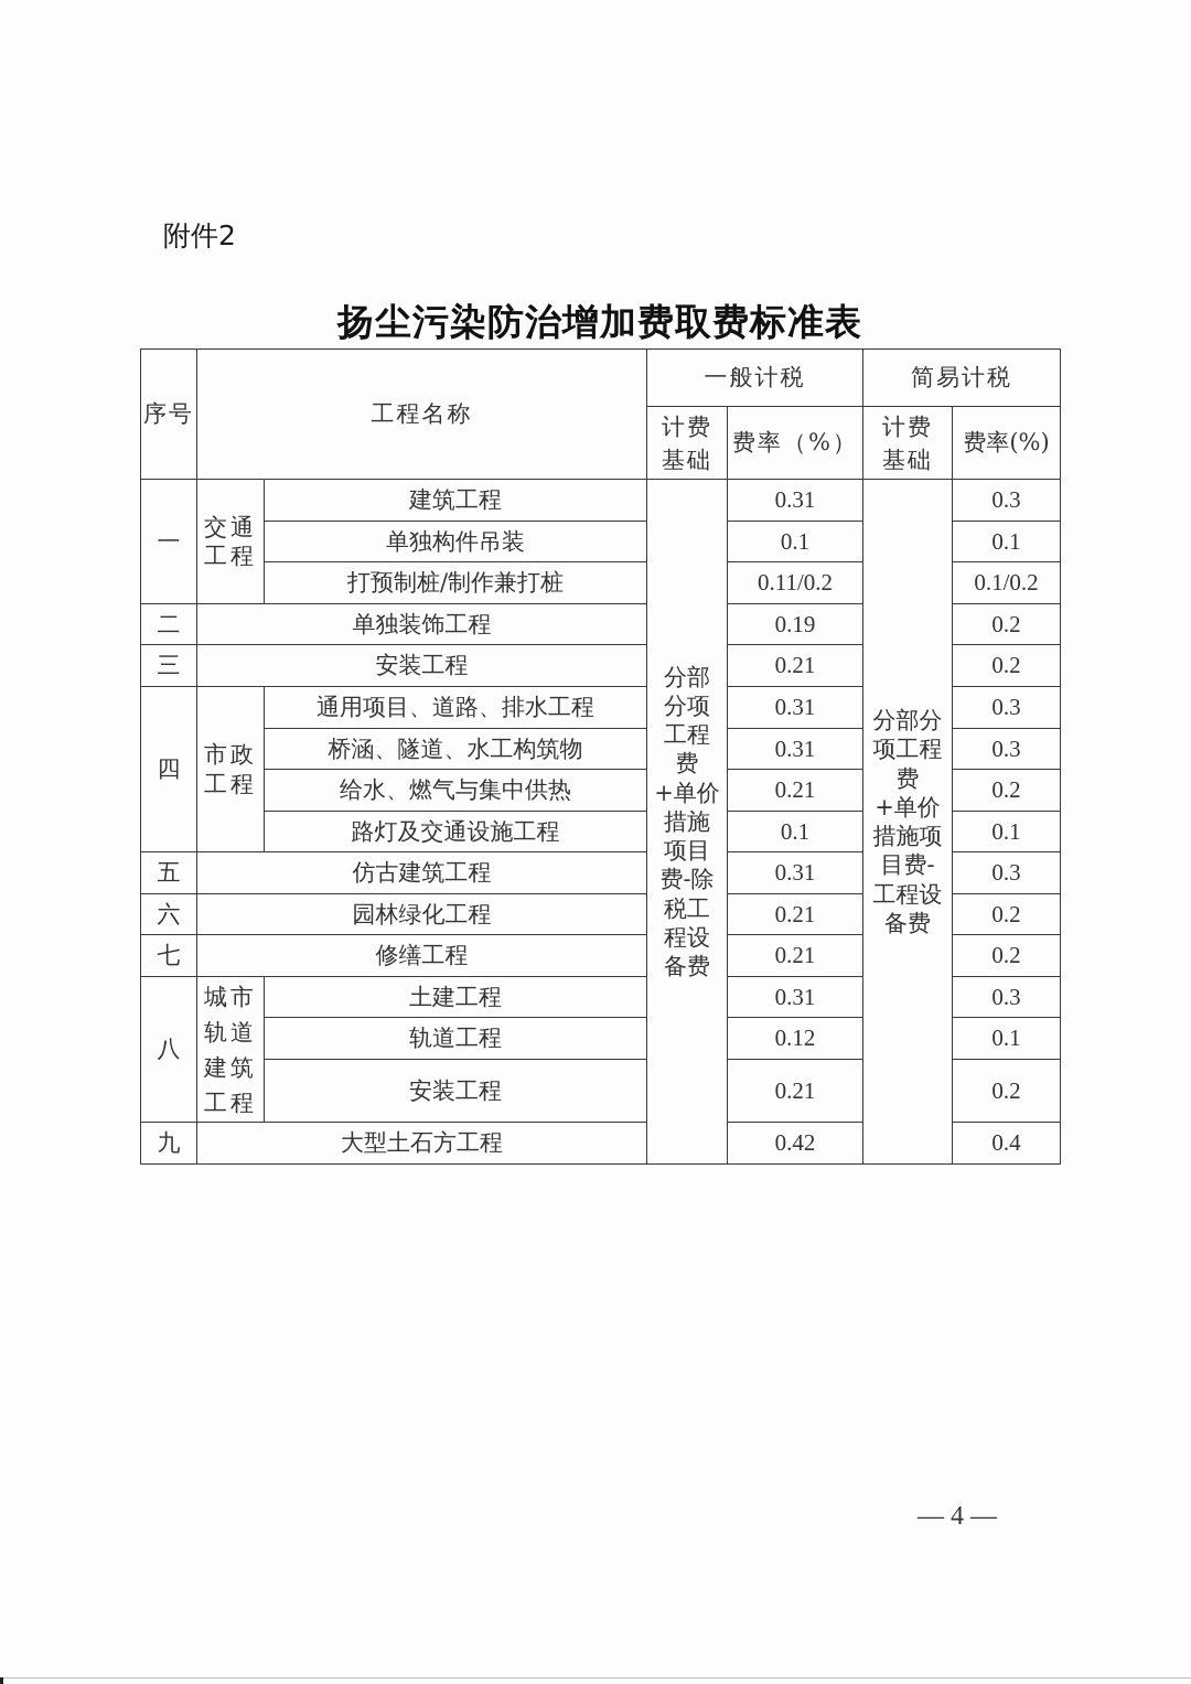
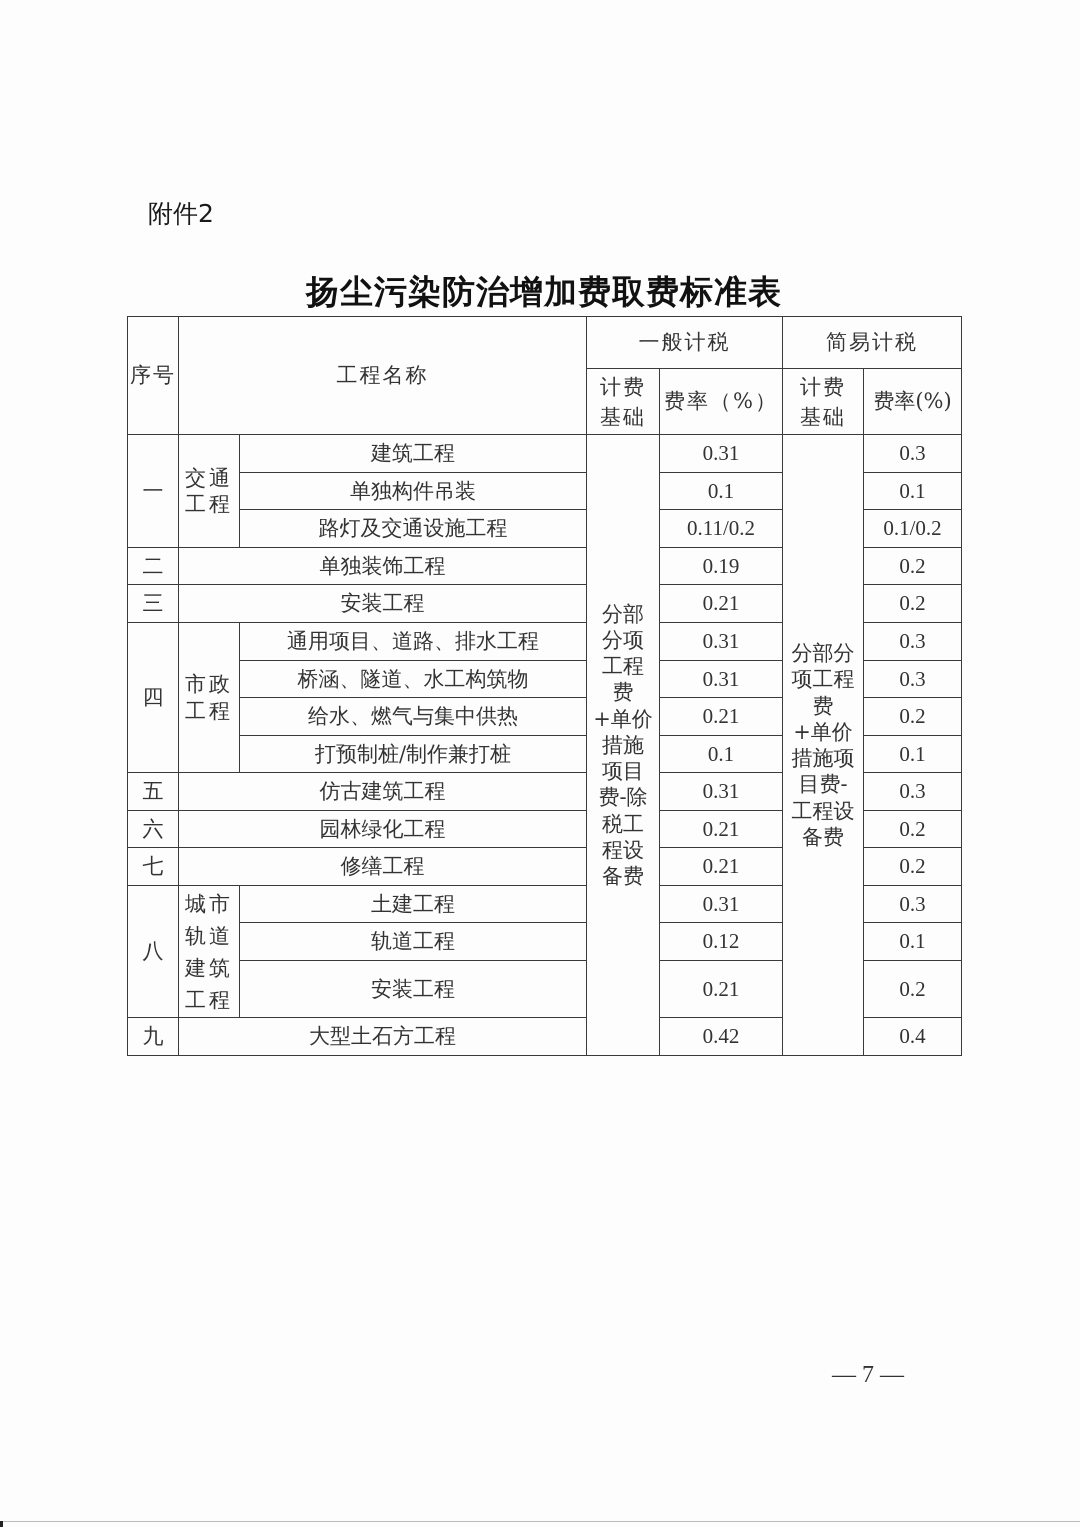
  附件2
  扬尘污染防治增加费取费标准表
  序号	工程名称	一般计税	简易计税
  计费基础	费率（%）	计费基础	费率(%)
  一	交通 工程	建筑工程	分部 分项 工程 费 +单价 措施 项目 费-除 税工 程设 备费	0.31	分部分 项工程 费 +单价 措施项 目费- 工程设 备费	0.3
  单独构件吊装	0.1	0.1
- 打预制桩/制作兼打桩	0.11/0.2	0.1/0.2
+ 路灯及交通设施工程	0.11/0.2	0.1/0.2
  二	单独装饰工程	0.19	0.2
  三	安装工程	0.21	0.2
  四	市政 工程	通用项目、道路、排水工程	0.31	0.3
  桥涵、隧道、水工构筑物	0.31	0.3
  给水、燃气与集中供热	0.21	0.2
- 路灯及交通设施工程	0.1	0.1
+ 打预制桩/制作兼打桩	0.1	0.1
  五	仿古建筑工程	0.31	0.3
  六	园林绿化工程	0.21	0.2
  七	修缮工程	0.21	0.2
  八	城市 轨道 建筑 工程	土建工程	0.31	0.3
  轨道工程	0.12	0.1
  安装工程	0.21	0.2
  九	大型土石方工程	0.42	0.4
- — 4 —
+ — 7 —
